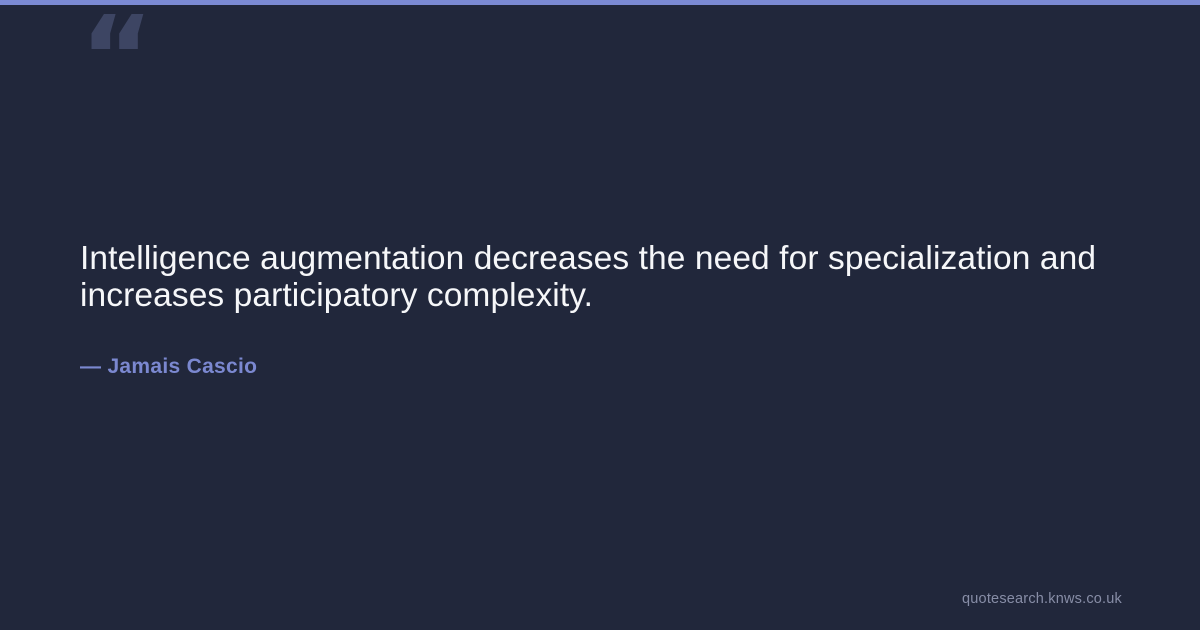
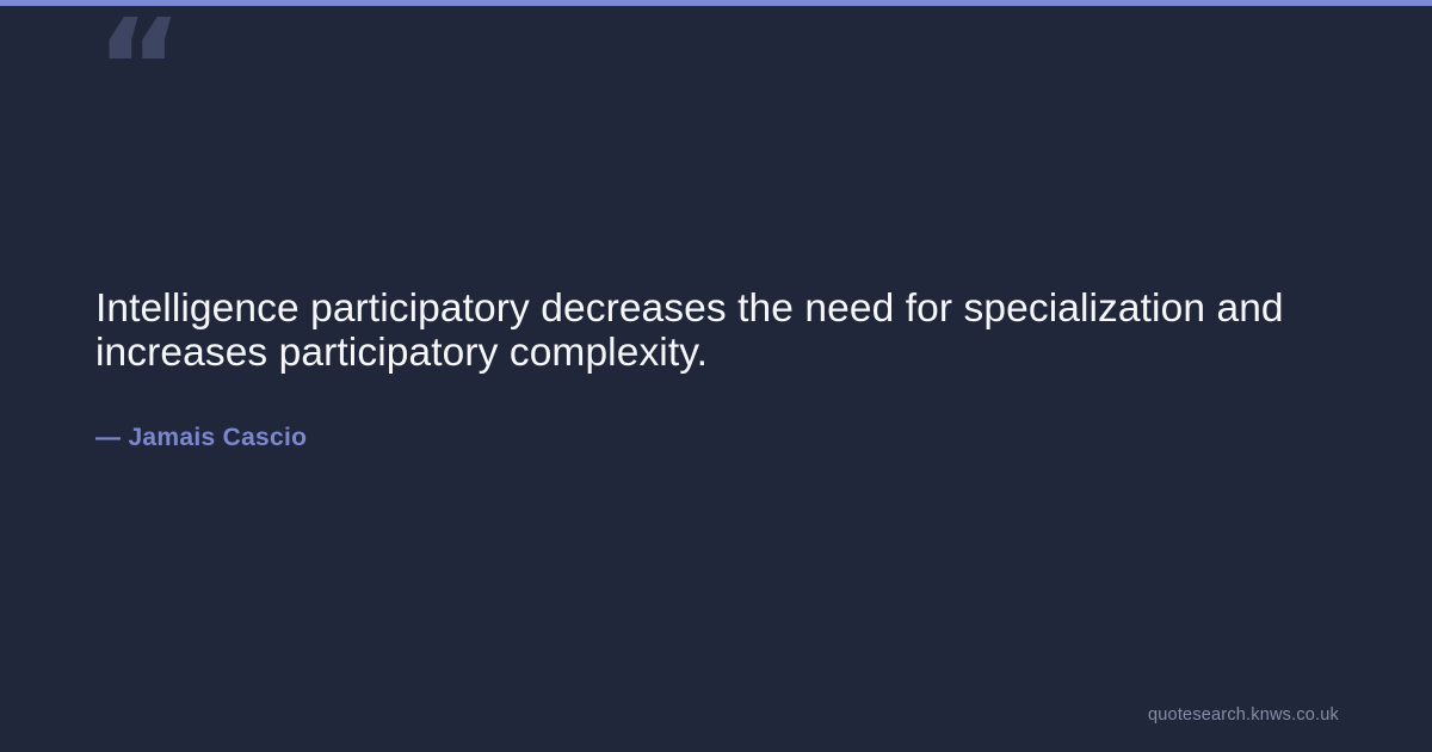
  “
- Intelligence augmentation decreases the need for specialization and increases participatory complexity.
+ Intelligence participatory decreases the need for specialization and increases participatory complexity.
  — Jamais Cascio
  quotesearch.knws.co.uk
